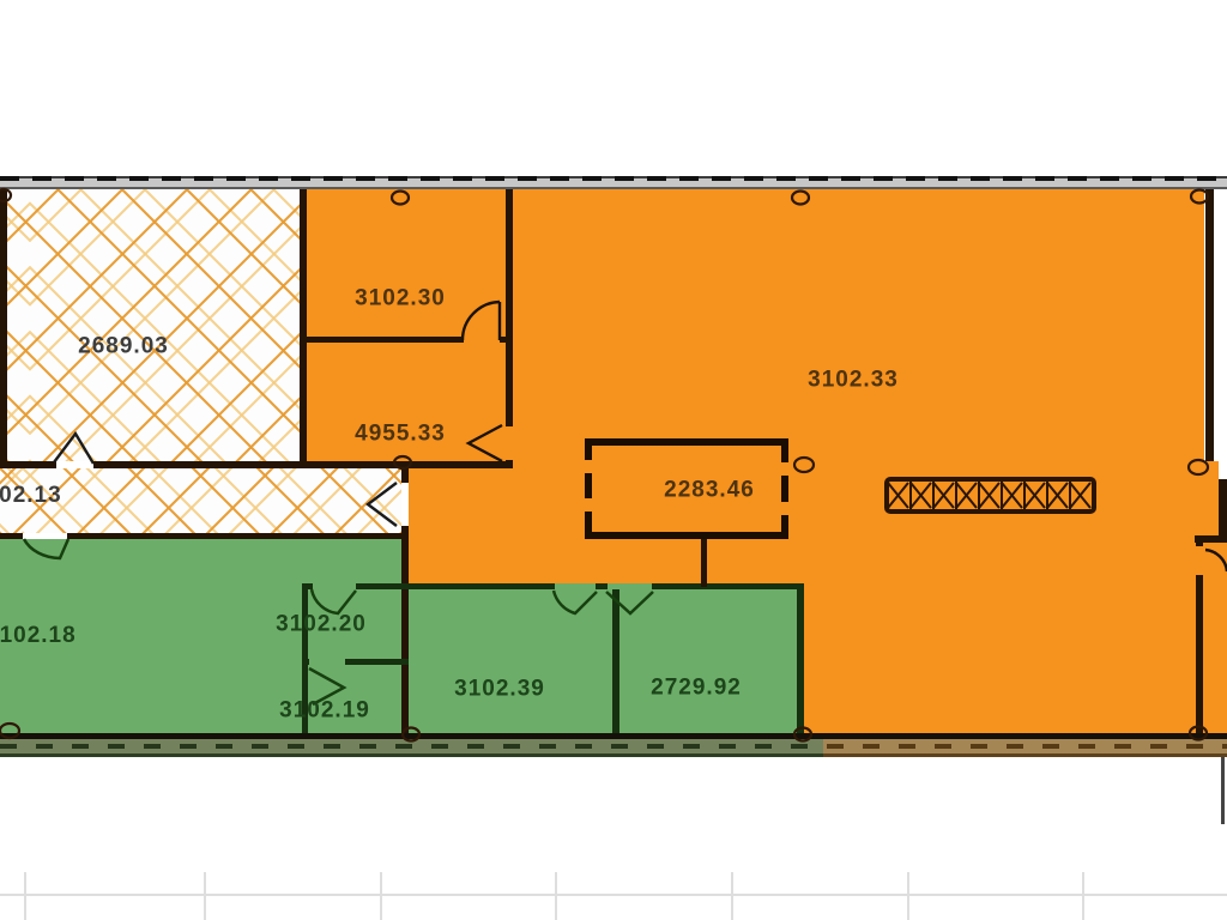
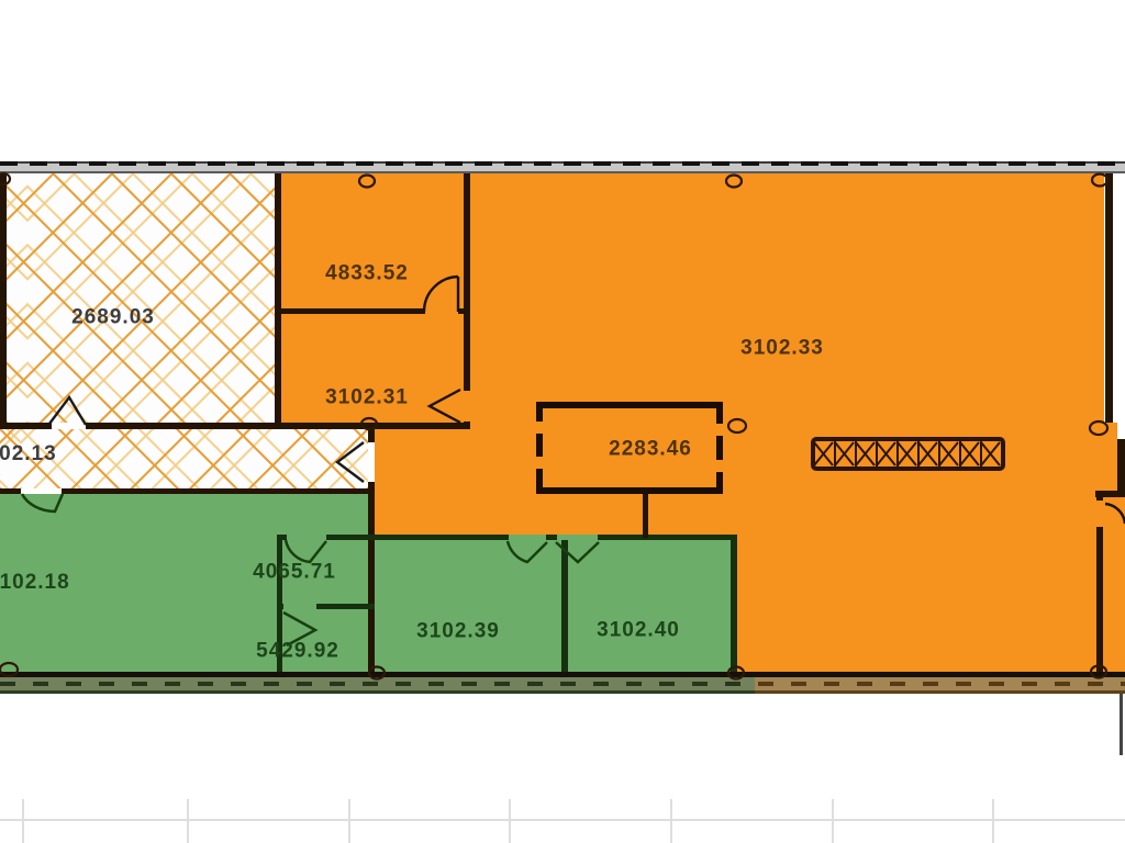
  2689.03
- 3102.30
+ 4833.52
- 4955.33
+ 3102.31
  3102.33
  2283.46
  02.13
  102.18
- 3102.20
+ 4065.71
- 3102.19
+ 5429.92
  3102.39
- 2729.92
+ 3102.40
